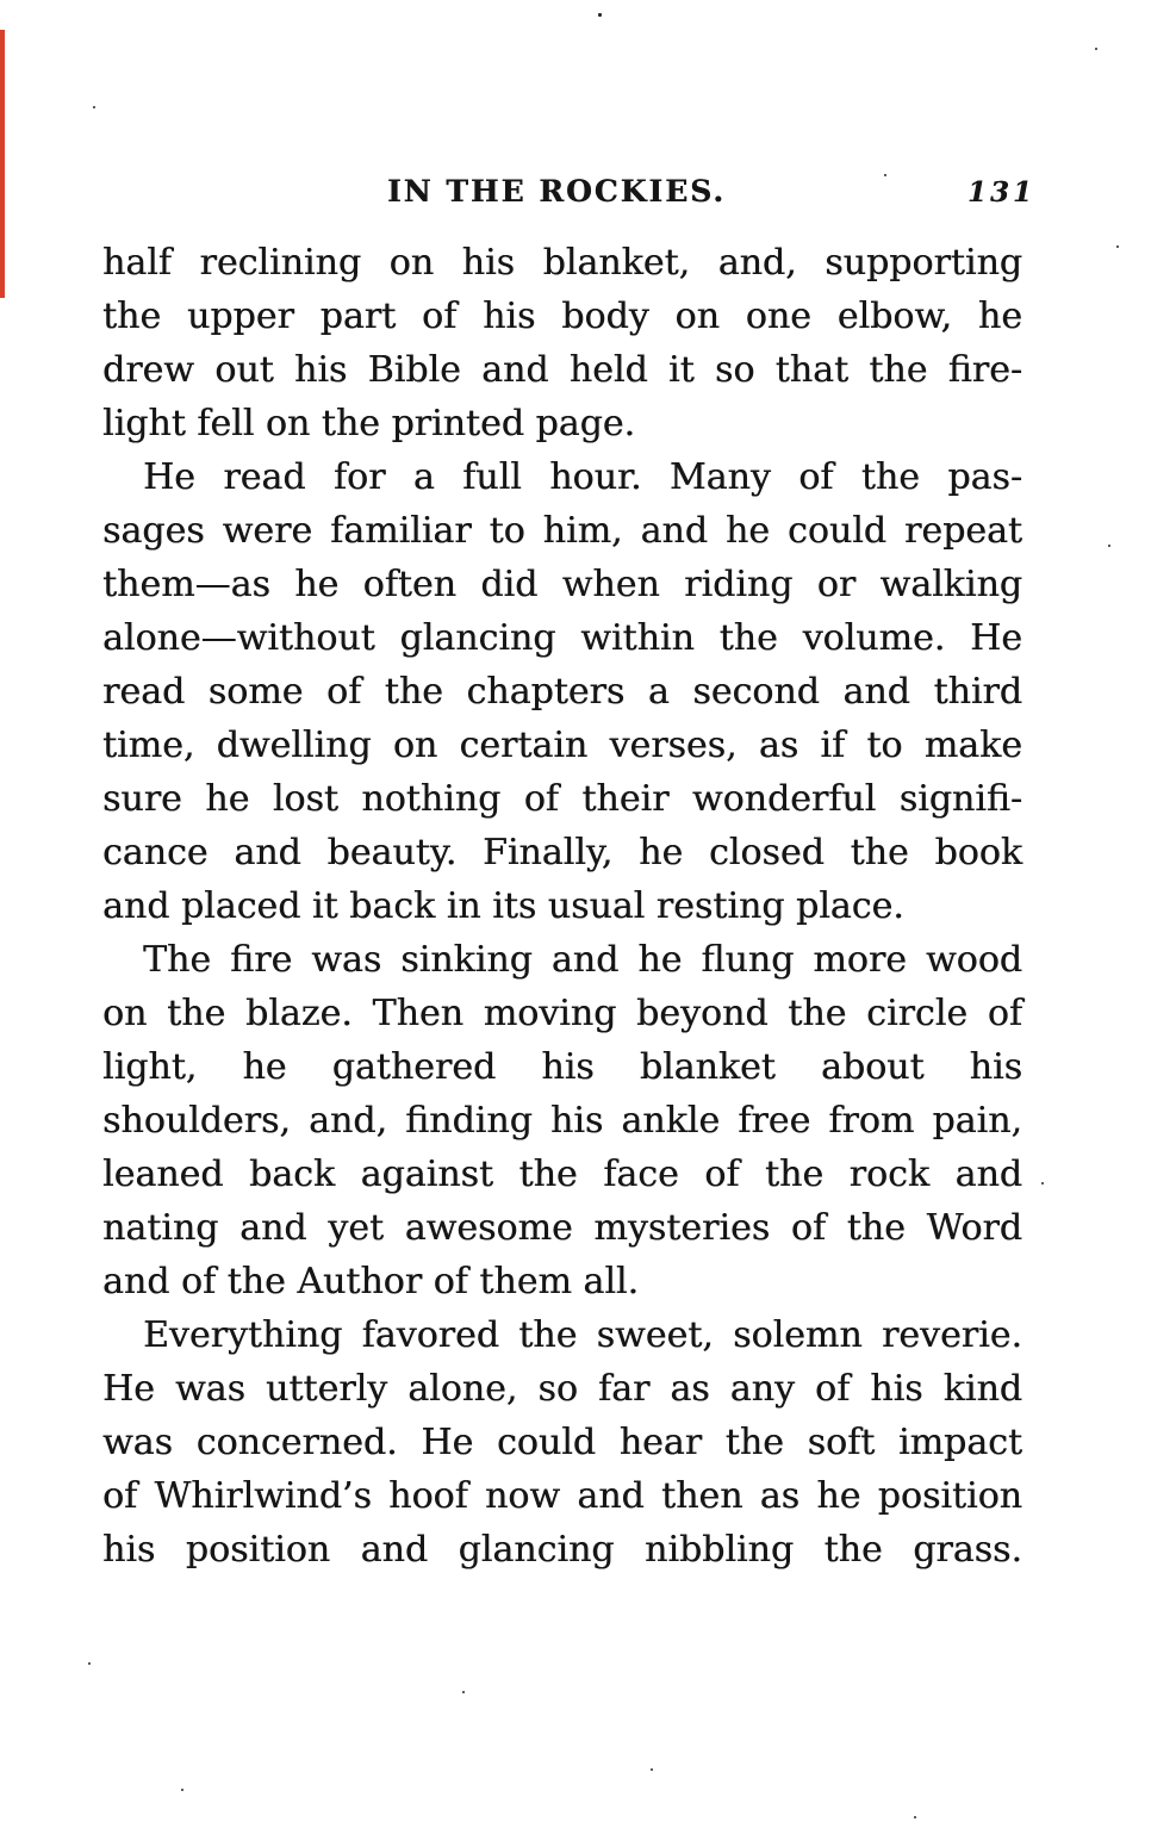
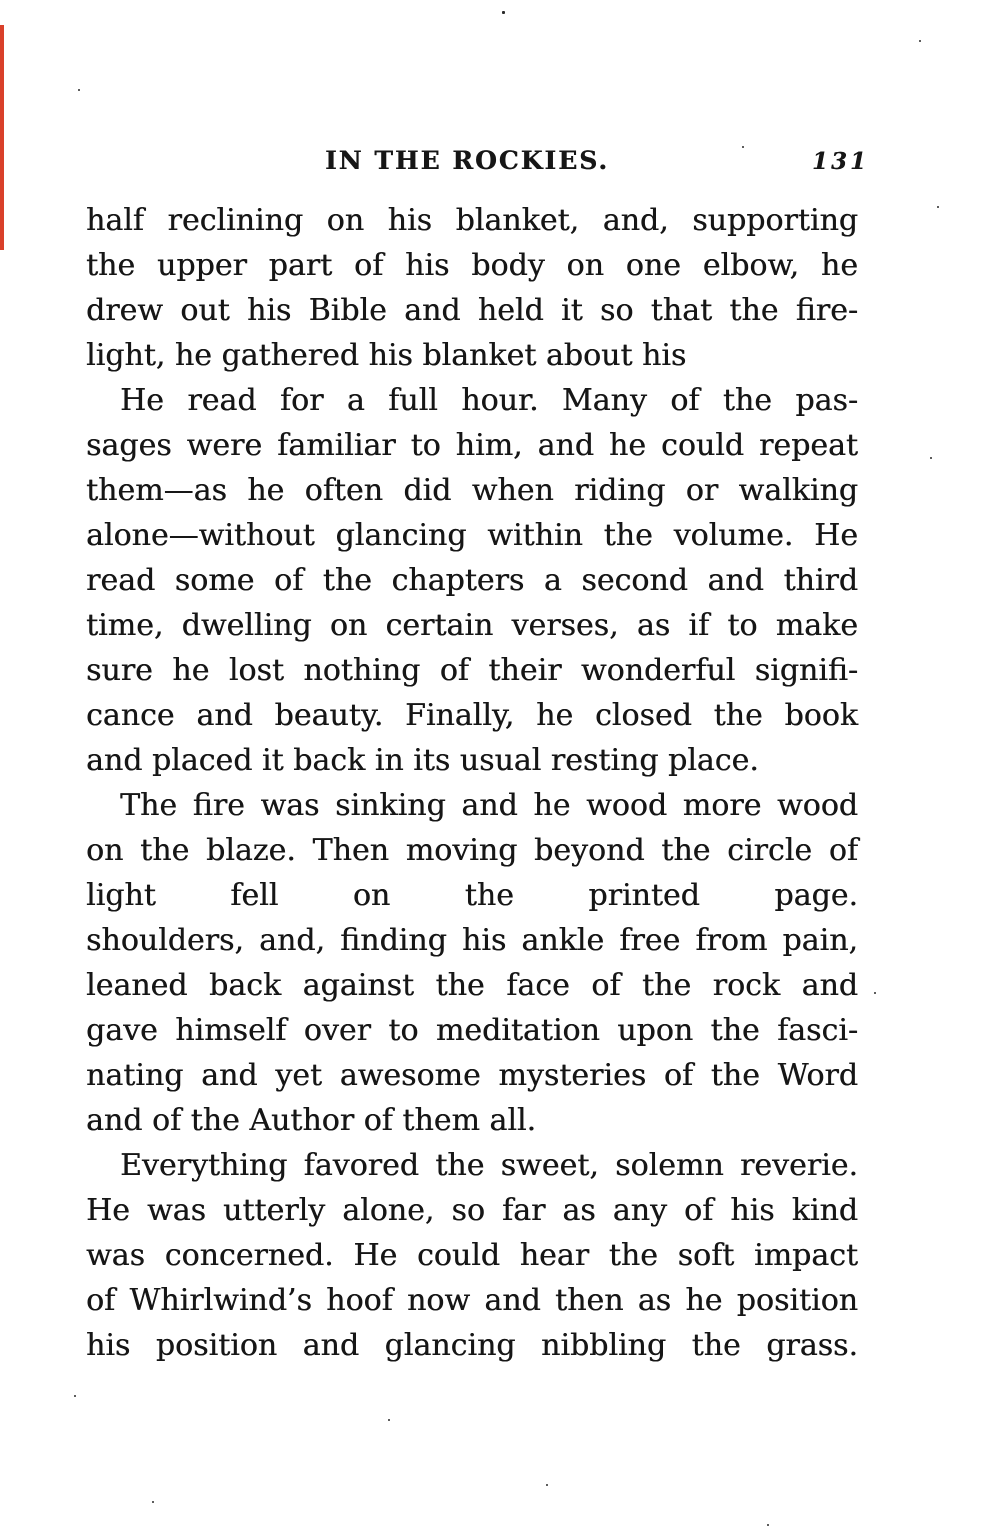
  IN THE ROCKIES.
  131
  half reclining on his blanket, and, supporting
  the upper part of his body on one elbow, he
  drew out his Bible and held it so that the fire-
- light fell on the printed page.
+ light, he gathered his blanket about his
  He read for a full hour. Many of the pas-
  sages were familiar to him, and he could repeat
  them—as he often did when riding or walking
  alone—without glancing within the volume. He
  read some of the chapters a second and third
  time, dwelling on certain verses, as if to make
  sure he lost nothing of their wonderful signifi-
  cance and beauty. Finally, he closed the book
  and placed it back in its usual resting place.
- The fire was sinking and he flung more wood
+ The fire was sinking and he wood more wood
  on the blaze. Then moving beyond the circle of
- light, he gathered his blanket about his
+ light fell on the printed page.
  shoulders, and, finding his ankle free from pain,
  leaned back against the face of the rock and
+ gave himself over to meditation upon the fasci-
  nating and yet awesome mysteries of the Word
  and of the Author of them all.
  Everything favored the sweet, solemn reverie.
  He was utterly alone, so far as any of his kind
  was concerned. He could hear the soft impact
  of Whirlwind’s hoof now and then as he position
  his position and glancing nibbling the grass.
